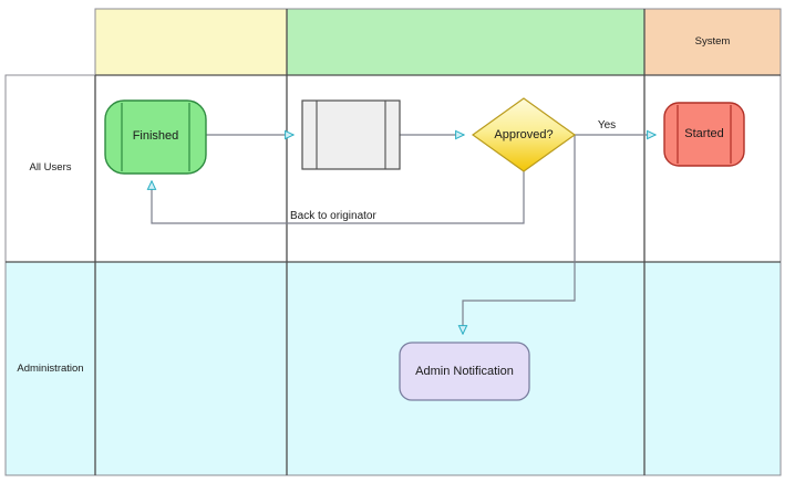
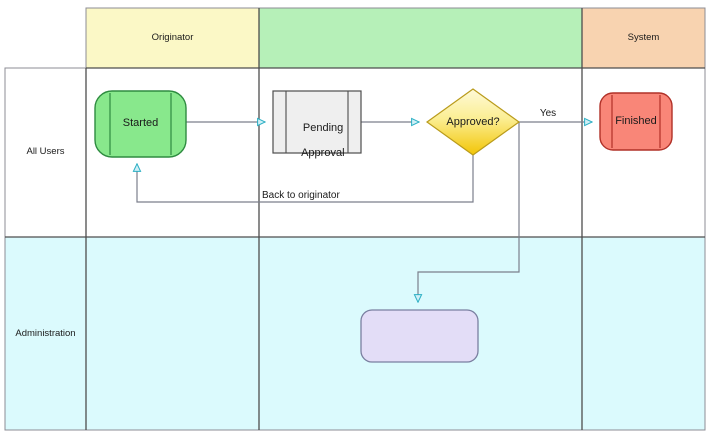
+ Originator
  System
  All Users
  Administration
- Finished
+ Started
+ Pending
+ Approval
  Approved?
- Started
+ Finished
- Admin Notification
  Yes
  Back to originator
